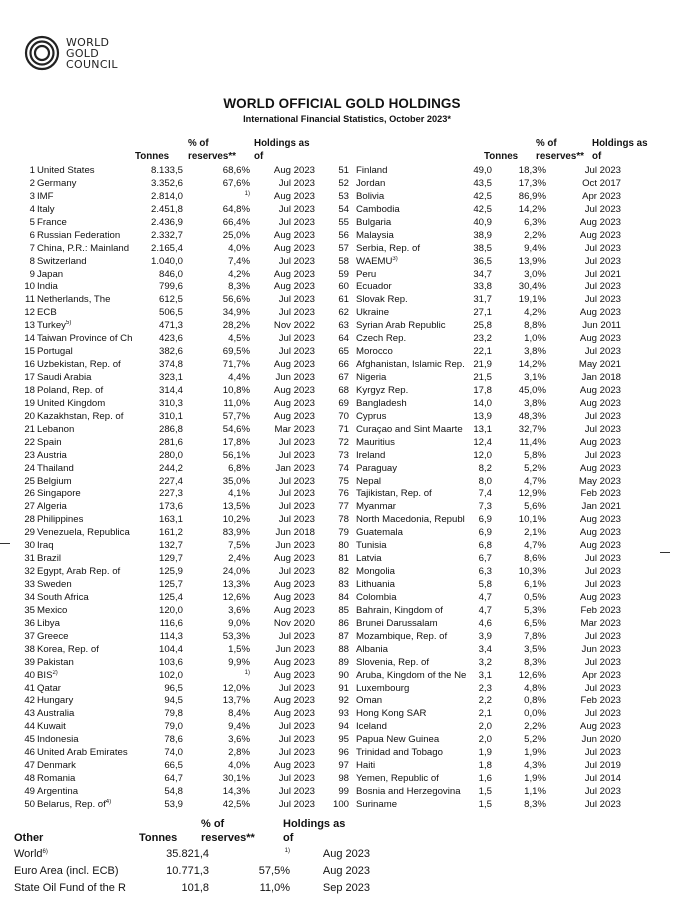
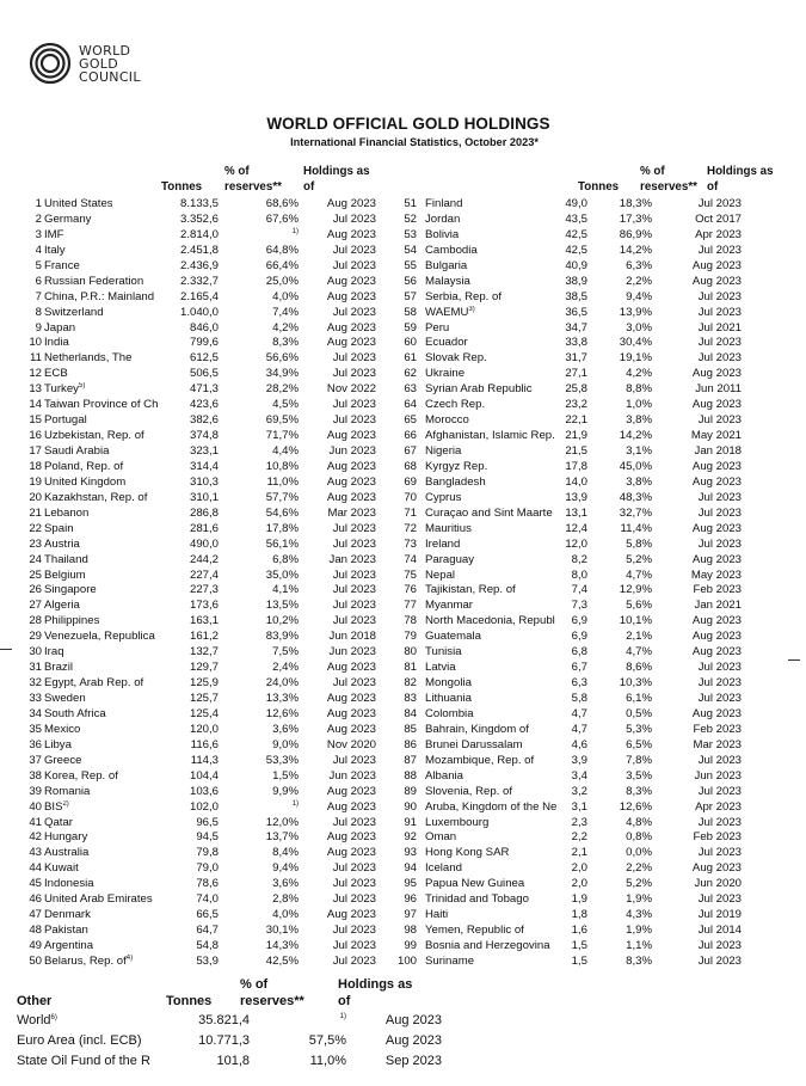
  WORLD
  GOLD
  COUNCIL
  WORLD OFFICIAL GOLD HOLDINGS
  International Financial Statistics, October 2023*
  Tonnes
  % of
  reserves**
  Holdings as
  of
  Tonnes
  % of
  reserves**
  Holdings as
  of
  1
  United States
  8.133,5
  68,6%
  Aug 2023
  2
  Germany
  3.352,6
  67,6%
  Jul 2023
  3
  IMF
  2.814,0
  Aug 2023
  4
  Italy
  2.451,8
  64,8%
  Jul 2023
  5
  France
  2.436,9
  66,4%
  Jul 2023
  6
  Russian Federation
  2.332,7
  25,0%
  Aug 2023
  7
  China, P.R.: Mainland
  2.165,4
  4,0%
  Aug 2023
  8
  Switzerland
  1.040,0
  7,4%
  Jul 2023
  9
  Japan
  846,0
  4,2%
  Aug 2023
  10
  India
  799,6
  8,3%
  Aug 2023
  11
  Netherlands, The
  612,5
  56,6%
  Jul 2023
  12
  ECB
  506,5
  34,9%
  Jul 2023
  13
  Turkey
  471,3
  28,2%
  Nov 2022
  14
  Taiwan Province of Ch
  423,6
  4,5%
  Jul 2023
  15
  Portugal
  382,6
  69,5%
  Jul 2023
  16
  Uzbekistan, Rep. of
  374,8
  71,7%
  Aug 2023
  17
  Saudi Arabia
  323,1
  4,4%
  Jun 2023
  18
  Poland, Rep. of
  314,4
  10,8%
  Aug 2023
  19
  United Kingdom
  310,3
  11,0%
  Aug 2023
  20
  Kazakhstan, Rep. of
  310,1
  57,7%
  Aug 2023
  21
  Lebanon
  286,8
  54,6%
  Mar 2023
  22
  Spain
  281,6
  17,8%
  Jul 2023
  23
  Austria
- 280,0
+ 490,0
  56,1%
  Jul 2023
  24
  Thailand
  244,2
  6,8%
  Jan 2023
  25
  Belgium
  227,4
  35,0%
  Jul 2023
  26
  Singapore
  227,3
  4,1%
  Jul 2023
  27
  Algeria
  173,6
  13,5%
  Jul 2023
  28
  Philippines
  163,1
  10,2%
  Jul 2023
  29
  Venezuela, Republica
  161,2
  83,9%
  Jun 2018
  30
  Iraq
  132,7
  7,5%
  Jun 2023
  31
  Brazil
  129,7
  2,4%
  Aug 2023
  32
  Egypt, Arab Rep. of
  125,9
  24,0%
  Jul 2023
  33
  Sweden
  125,7
  13,3%
  Aug 2023
  34
  South Africa
  125,4
  12,6%
  Aug 2023
  35
  Mexico
  120,0
  3,6%
  Aug 2023
  36
  Libya
  116,6
  9,0%
  Nov 2020
  37
  Greece
  114,3
  53,3%
  Jul 2023
  38
  Korea, Rep. of
  104,4
  1,5%
  Jun 2023
  39
- Pakistan
+ Romania
  103,6
  9,9%
  Aug 2023
  40
  102,0
  Aug 2023
  41
  Qatar
  96,5
  12,0%
  Jul 2023
  42
  Hungary
  94,5
  13,7%
  Aug 2023
  43
  Australia
  79,8
  8,4%
  Aug 2023
  44
  Kuwait
  79,0
  9,4%
  Jul 2023
  45
  Indonesia
  78,6
  3,6%
  Jul 2023
  46
  United Arab Emirates
  74,0
  2,8%
  Jul 2023
  47
  Denmark
  66,5
  4,0%
  Aug 2023
  48
- Romania
+ Pakistan
  64,7
  30,1%
  Jul 2023
  49
  Argentina
  54,8
  14,3%
  Jul 2023
  50
  Belarus, Rep. of
  53,9
  42,5%
  Jul 2023
  51
  Finland
  49,0
  18,3%
  Jul 2023
  52
  Jordan
  43,5
  17,3%
  Oct 2017
  53
  Bolivia
  42,5
  86,9%
  Apr 2023
  54
  Cambodia
  42,5
  14,2%
  Jul 2023
  55
  Bulgaria
  40,9
  6,3%
  Aug 2023
  56
  Malaysia
  38,9
  2,2%
  Aug 2023
  57
  Serbia, Rep. of
  38,5
  9,4%
  Jul 2023
  58
  WAEMU
  36,5
  13,9%
  Jul 2023
  59
  Peru
  34,7
  3,0%
  Jul 2021
  60
  Ecuador
  33,8
  30,4%
  Jul 2023
  61
  Slovak Rep.
  31,7
  19,1%
  Jul 2023
  62
  Ukraine
  27,1
  4,2%
  Aug 2023
  63
  Syrian Arab Republic
  25,8
  8,8%
  Jun 2011
  64
  Czech Rep.
  23,2
  1,0%
  Aug 2023
  65
  Morocco
  22,1
  3,8%
  Jul 2023
  66
  Afghanistan, Islamic Rep.
  21,9
  14,2%
  May 2021
  67
  Nigeria
  21,5
  3,1%
  Jan 2018
  68
  Kyrgyz Rep.
  17,8
  45,0%
  Aug 2023
  69
  Bangladesh
  14,0
  3,8%
  Aug 2023
  70
  Cyprus
  13,9
  48,3%
  Jul 2023
  71
  Curaçao and Sint Maarte
  13,1
  32,7%
  Jul 2023
  72
  Mauritius
  12,4
  11,4%
  Aug 2023
  73
  Ireland
  12,0
  5,8%
  Jul 2023
  74
  Paraguay
  8,2
  5,2%
  Aug 2023
  75
  Nepal
  8,0
  4,7%
  May 2023
  76
  Tajikistan, Rep. of
  7,4
  12,9%
  Feb 2023
  77
  Myanmar
  7,3
  5,6%
  Jan 2021
  78
  North Macedonia, Republ
  6,9
  10,1%
  Aug 2023
  79
  Guatemala
  6,9
  2,1%
  Aug 2023
  80
  Tunisia
  6,8
  4,7%
  Aug 2023
  81
  Latvia
  6,7
  8,6%
  Jul 2023
  82
  Mongolia
  6,3
  10,3%
  Jul 2023
  83
  Lithuania
  5,8
  6,1%
  Jul 2023
  84
  Colombia
  4,7
  0,5%
  Aug 2023
  85
  Bahrain, Kingdom of
  4,7
  5,3%
  Feb 2023
  86
  Brunei Darussalam
  4,6
  6,5%
  Mar 2023
  87
  Mozambique, Rep. of
  3,9
  7,8%
  Jul 2023
  88
  Albania
  3,4
  3,5%
  Jun 2023
  89
  Slovenia, Rep. of
  3,2
  8,3%
  Jul 2023
  90
  Aruba, Kingdom of the Ne
  3,1
  12,6%
  Apr 2023
  91
  Luxembourg
  2,3
  4,8%
  Jul 2023
  92
  Oman
  2,2
  0,8%
  Feb 2023
  93
  Hong Kong SAR
  2,1
  0,0%
  Jul 2023
  94
  Iceland
  2,0
  2,2%
  Aug 2023
  95
  Papua New Guinea
  2,0
  5,2%
  Jun 2020
  96
  Trinidad and Tobago
  1,9
  1,9%
  Jul 2023
  97
  Haiti
  1,8
  4,3%
  Jul 2019
  98
  Yemen, Republic of
  1,6
  1,9%
  Jul 2014
  99
  Bosnia and Herzegovina
  1,5
  1,1%
  Jul 2023
  100
  Suriname
  1,5
  8,3%
  Jul 2023
  % of
  reserves**
  Holdings as
  of
  Other
  Tonnes
  World
  35.821,4
  Aug 2023
  Euro Area (incl. ECB)
  10.771,3
  57,5%
  Aug 2023
  State Oil Fund of the R
  101,8
  11,0%
  Sep 2023
